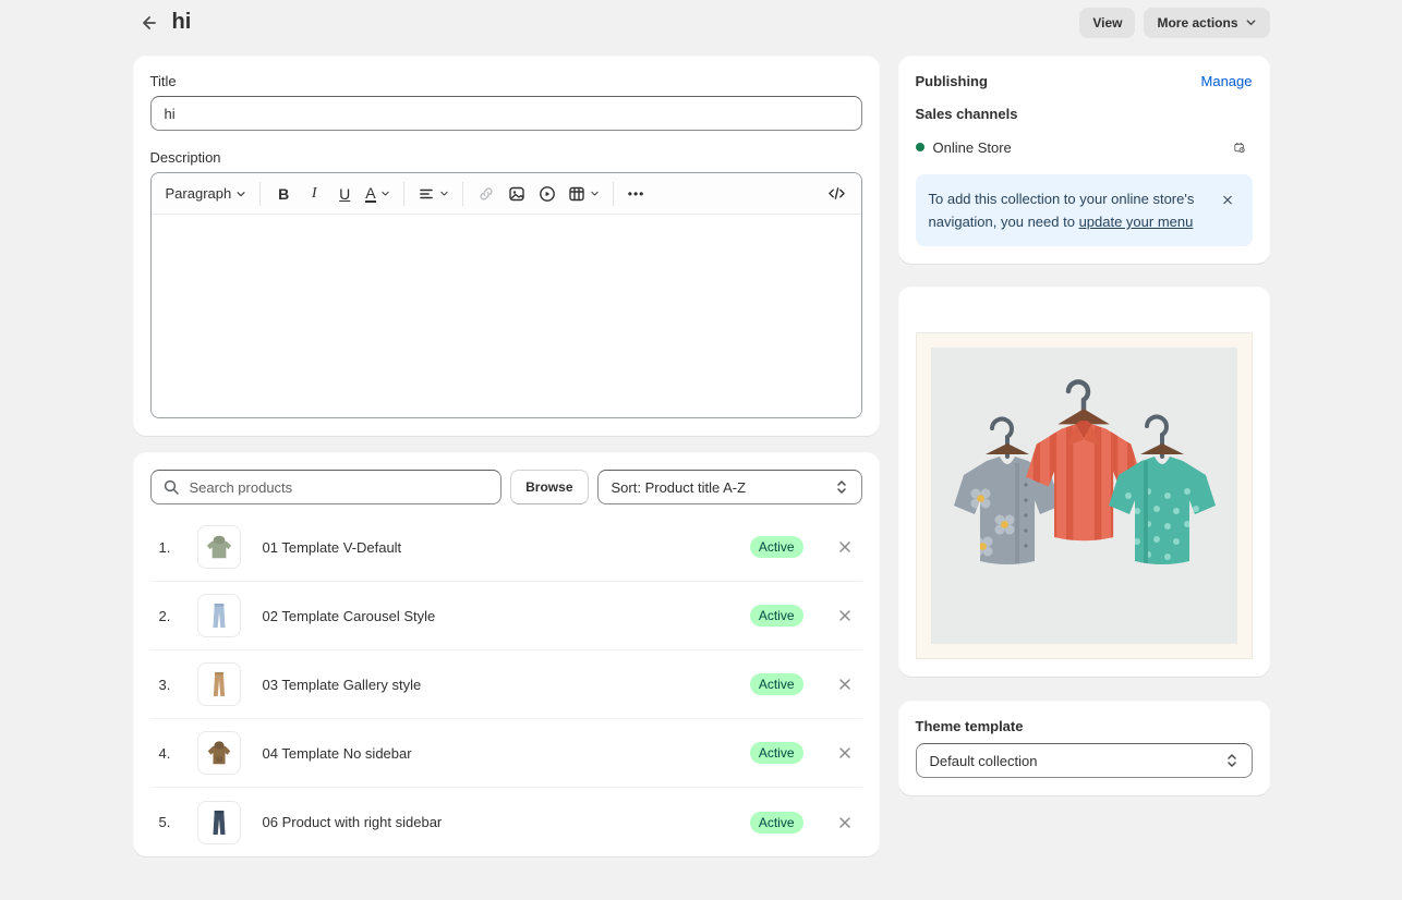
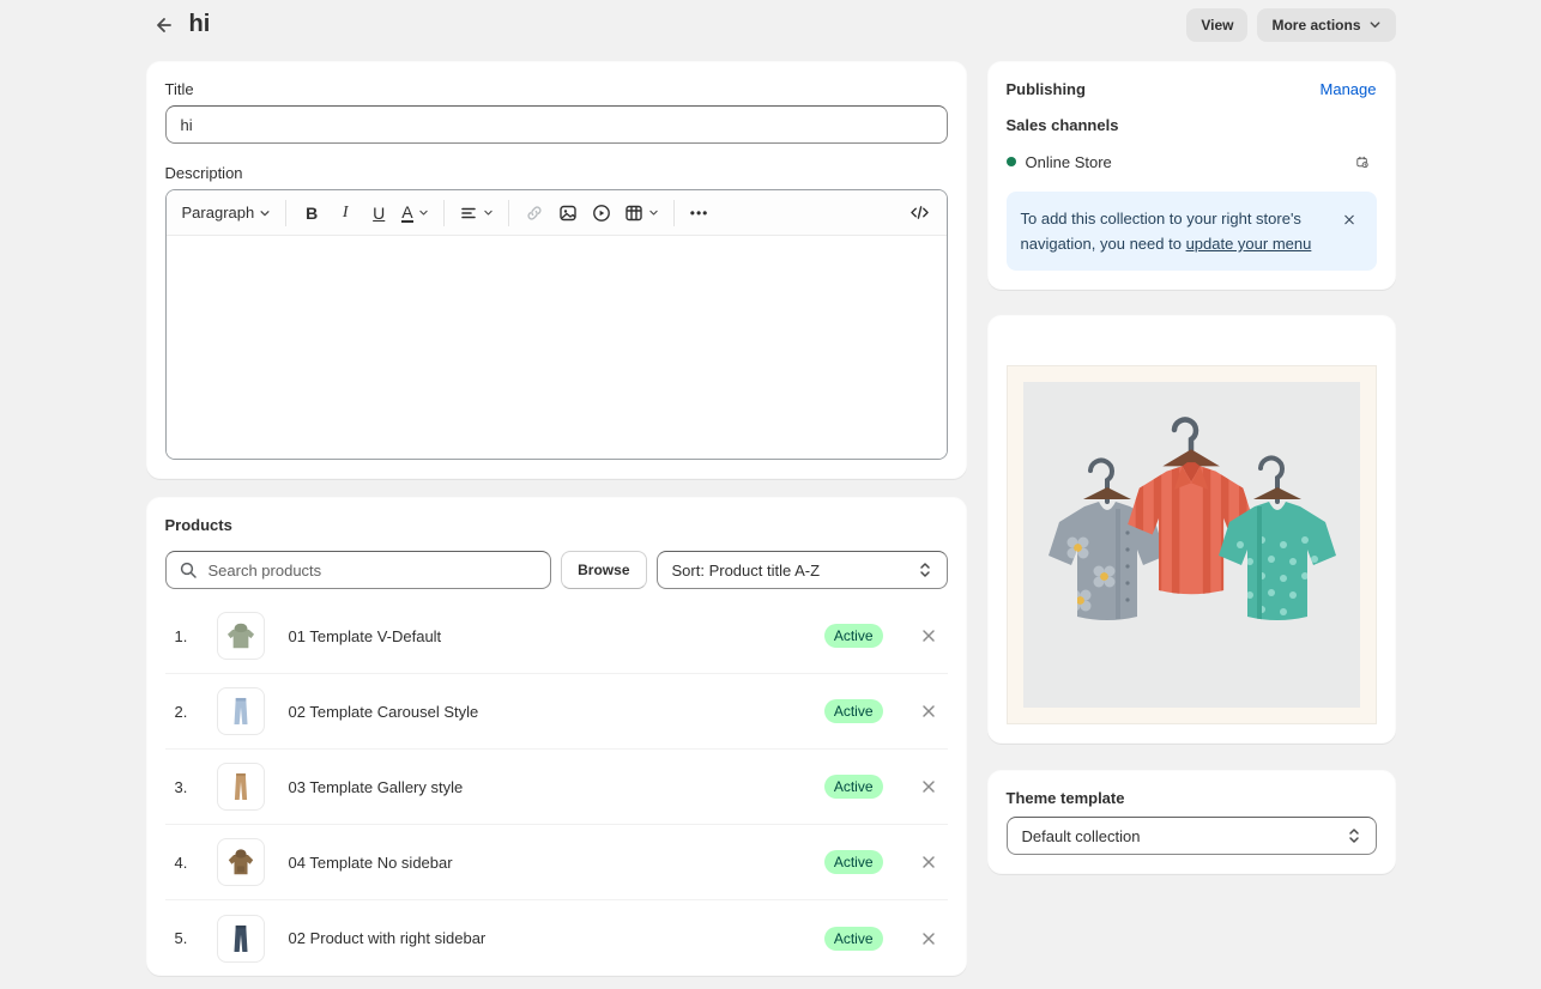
  hi
  View
  More actions
  Title
  hi
  Description
  Paragraph
  B
  I
  U
  A
  •••
+ Products
  Search products
  Browse
  Sort: Product title A-Z
  1.
  01 Template V-Default
  Active
  2.
  02 Template Carousel Style
  Active
  3.
  03 Template Gallery style
  Active
  4.
  04 Template No sidebar
  Active
  5.
- 06 Product with right sidebar
+ 02 Product with right sidebar
  Active
  Publishing
  Manage
  Sales channels
  Online Store
- To add this collection to your online store's navigation, you need to update your menu
+ To add this collection to your right store's navigation, you need to update your menu
  Theme template
  Default collection
